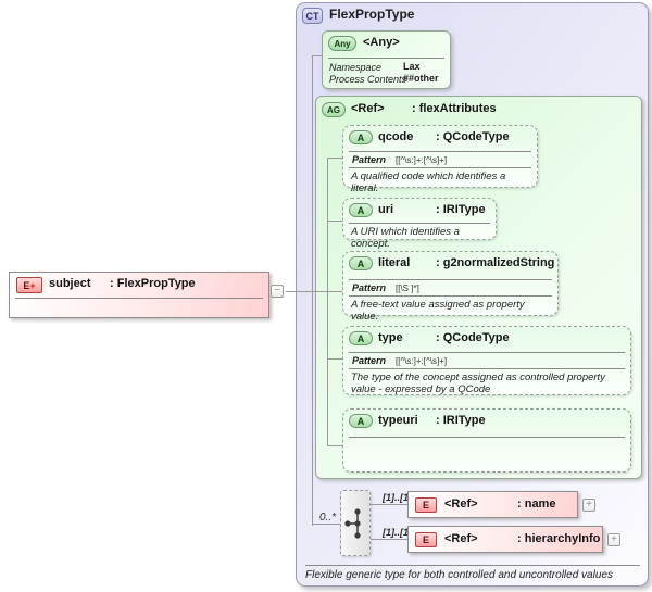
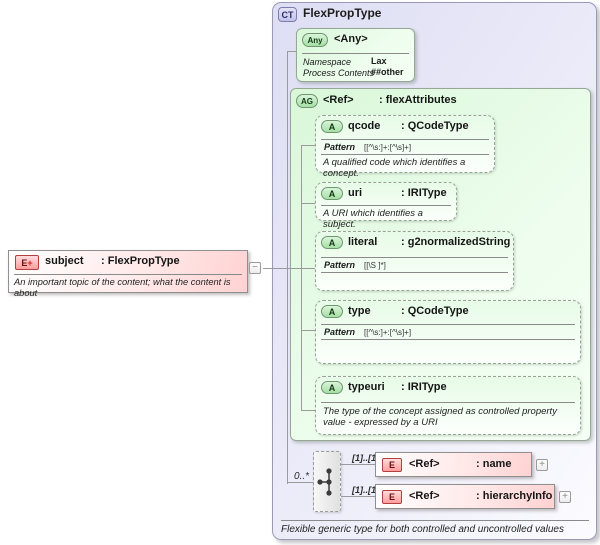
  CT
  FlexPropType
  E
  +
  subject
  : FlexPropType
+ An important topic of the content; what the content is about
  −
  Any
  <Any>
  Namespace
  Lax
  Process Contents
  ##other
  AG
  <Ref>
  : flexAttributes
  A
  qcode
  : QCodeType
  Pattern
  [[^\s:]+:[^\s]+]
- A qualified code which identifies a literal.
+ A qualified code which identifies a concept.
  A
  uri
  : IRIType
- A URI which identifies a concept.
+ A URI which identifies a subject.
  A
  literal
  : g2normalizedString
  Pattern
  [[\S ]*]
- A free-text value assigned as property value.
  A
  type
  : QCodeType
  Pattern
  [[^\s:]+:[^\s]+]
- The type of the concept assigned as controlled property value - expressed by a QCode
  A
  typeuri
  : IRIType
+ The type of the concept assigned as controlled property value - expressed by a URI
  0..*
  [1]..[1
  [1]..[1
  E
  <Ref>
  : name
  +
  E
  <Ref>
  : hierarchyInfo
  +
  Flexible generic type for both controlled and uncontrolled values
